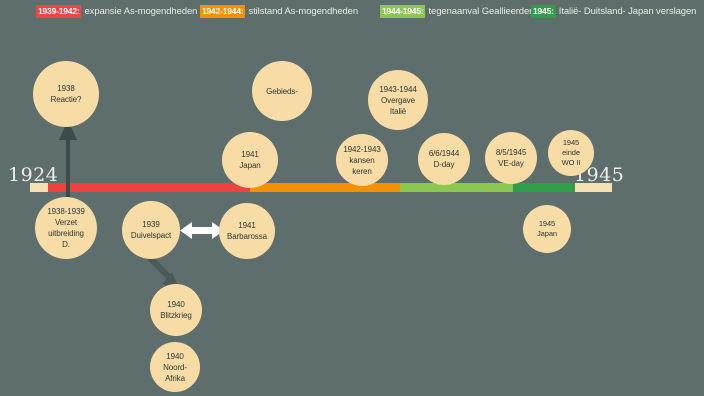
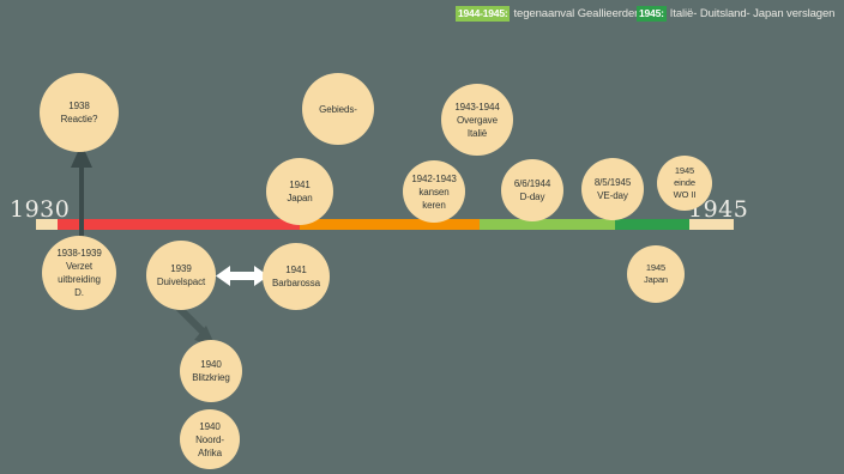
- 1939-1942: expansie As-mogendheden
- 1942-1944: stilstand As-mogendheden
  1944-1945: tegenaanval Geallieerde
  1945: Italië- Duitsland- Japan verslagen
- 1924
+ 1930
  1945
  1938
  Reactie?
  Gebieds-
  1943-1944
  Overgave
  Italië
  1941
  Japan
  1942-1943
  kansen
  keren
  6/6/1944
  D-day
  8/5/1945
  VE-day
  1945
  einde
  WO II
  1938-1939
  Verzet
  uitbreiding
  D.
  1939
  Duivelspact
  1941
  Barbarossa
  1945
  Japan
  1940
  Blitzkrieg
  1940
  Noord-
  Afrika
